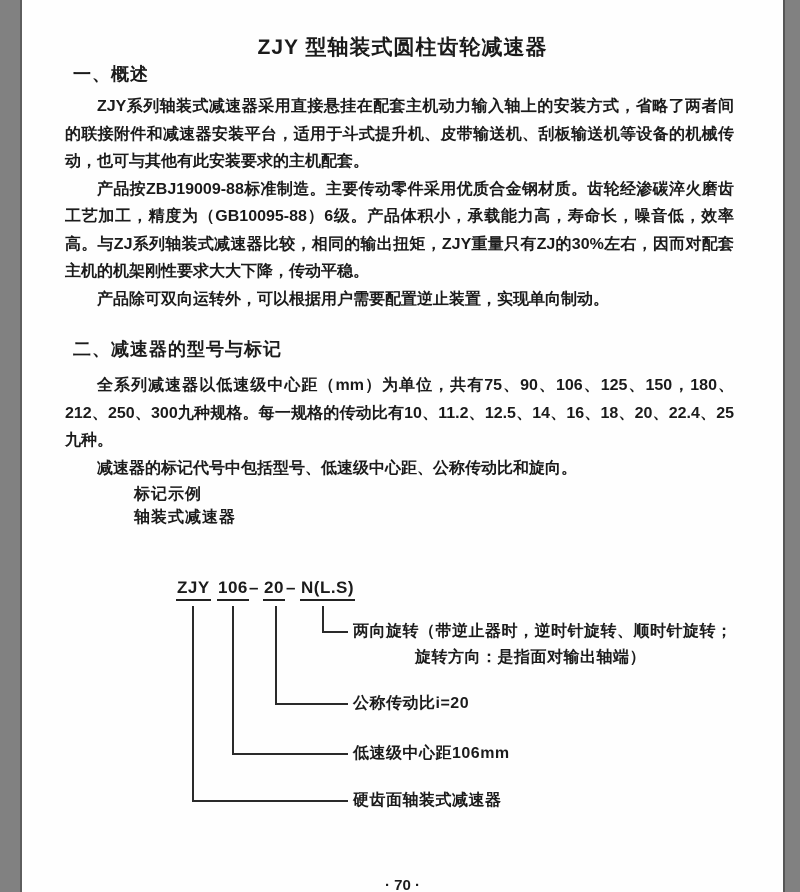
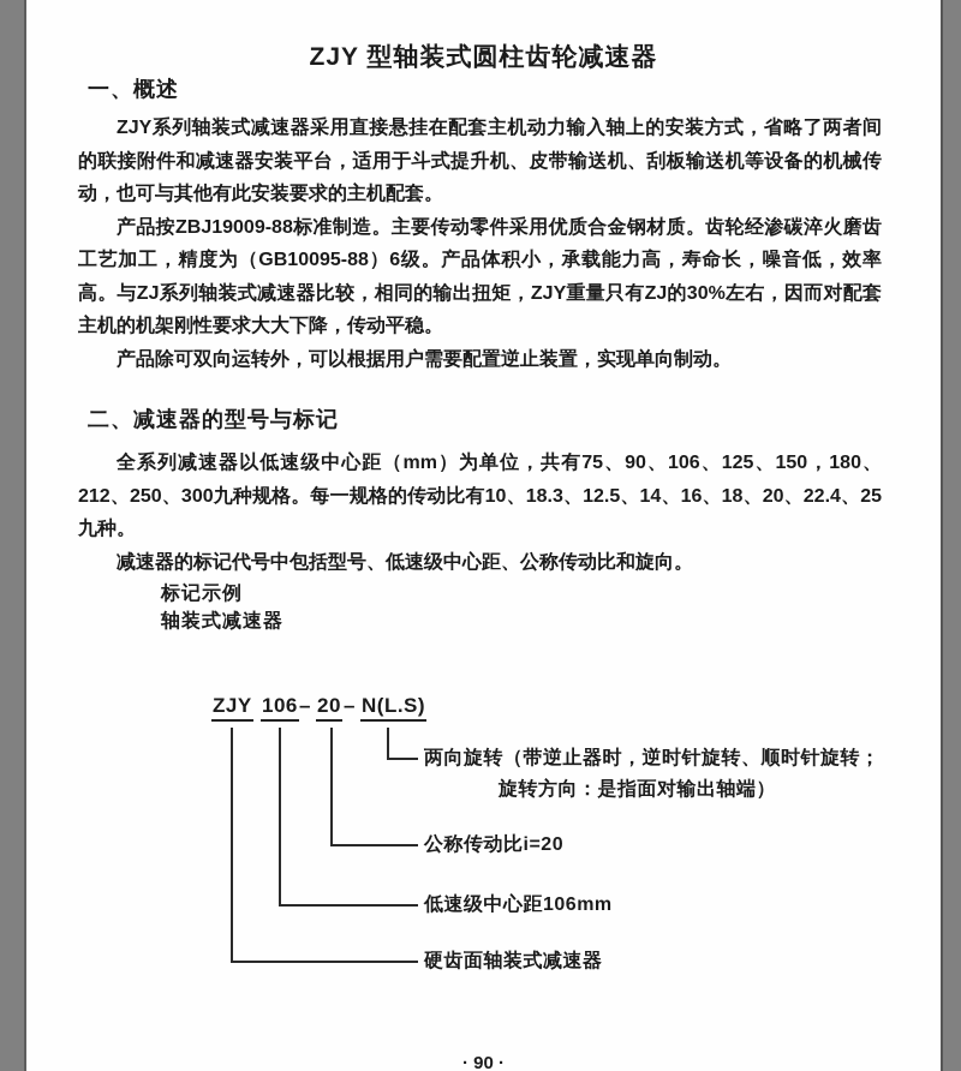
  ZJY 型轴装式圆柱齿轮减速器
  一、概述
  ZJY系列轴装式减速器采用直接悬挂在配套主机动力输入轴上的安装方式，省略了两者间的联接附件和减速器安装平台，适用于斗式提升机、皮带输送机、刮板输送机等设备的机械传动，也可与其他有此安装要求的主机配套。
  产品按ZBJ19009-88标准制造。主要传动零件采用优质合金钢材质。齿轮经渗碳淬火磨齿工艺加工，精度为（GB10095-88）6级。产品体积小，承载能力高，寿命长，噪音低，效率高。与ZJ系列轴装式减速器比较，相同的输出扭矩，ZJY重量只有ZJ的30%左右，因而对配套主机的机架刚性要求大大下降，传动平稳。
  产品除可双向运转外，可以根据用户需要配置逆止装置，实现单向制动。
  二、减速器的型号与标记
- 全系列减速器以低速级中心距（mm）为单位，共有75、90、106、125、150，180、212、250、300九种规格。每一规格的传动比有10、11.2、12.5、14、16、18、20、22.4、25九种。
+ 全系列减速器以低速级中心距（mm）为单位，共有75、90、106、125、150，180、212、250、300九种规格。每一规格的传动比有10、18.3、12.5、14、16、18、20、22.4、25九种。
  减速器的标记代号中包括型号、低速级中心距、公称传动比和旋向。
  标记示例
  轴装式减速器
  ZJY
  106
  –
  20
  –
  N(L.S)
  两向旋转（带逆止器时，逆时针旋转、顺时针旋转；
  旋转方向：是指面对输出轴端）
  公称传动比i=20
  低速级中心距106mm
  硬齿面轴装式减速器
- · 70 ·
+ · 90 ·
